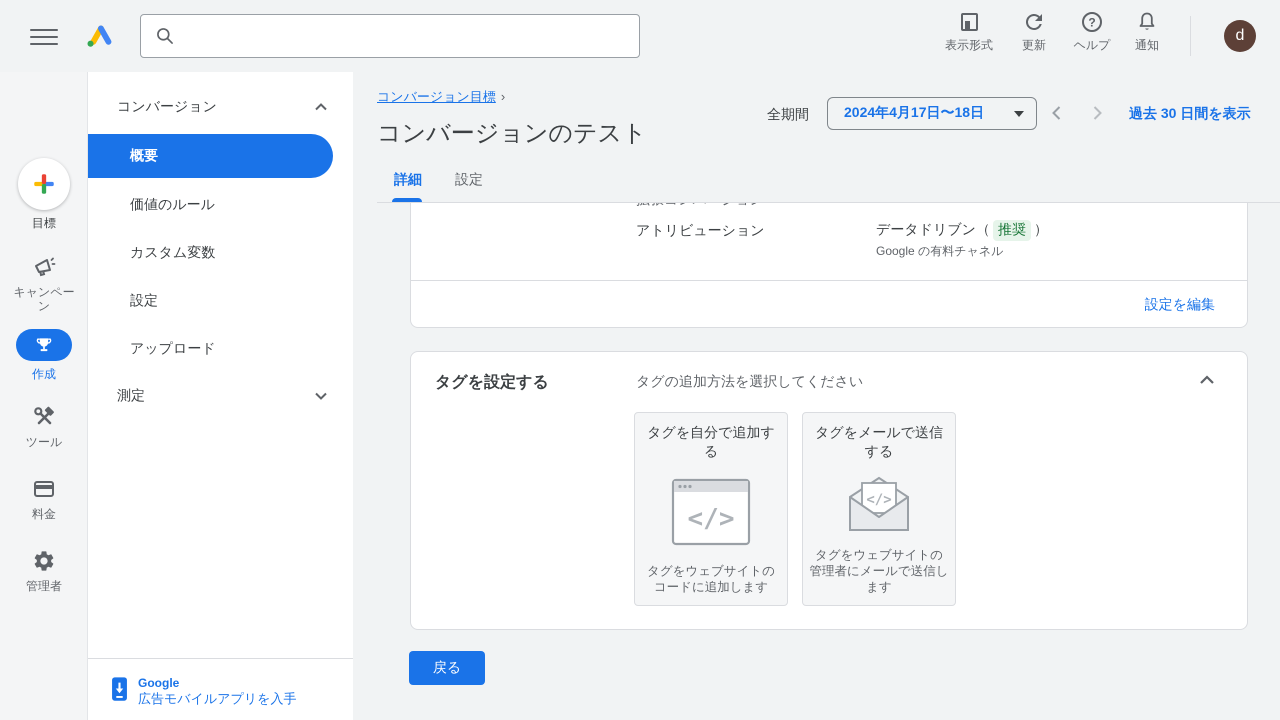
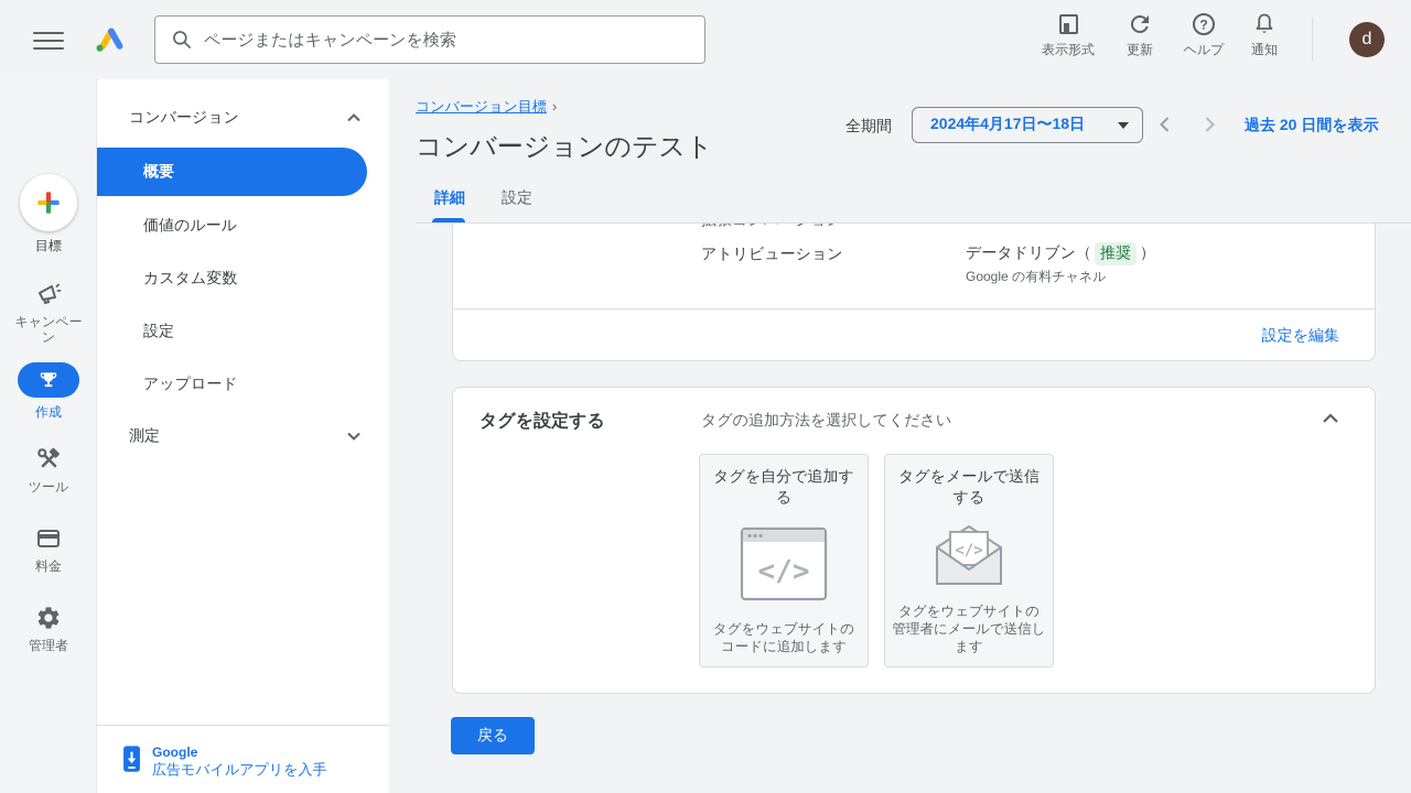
+ ページまたはキャンペーンを検索
  表示形式
  更新
  ?
  ヘルプ
  通知
  d
  目標
  キャンペーン
  作成
  ツール
  料金
  管理者
  コンバージョン
  概要
  価値のルール
  カスタム変数
  設定
  アップロード
  測定
  Google
  広告モバイルアプリを入手
  コンバージョン目標 ›
  コンバージョンのテスト
  全期間
  2024年4月17日〜18日
- 過去 30 日間を表示
+ 過去 20 日間を表示
  詳細
  設定
  アトリビューション
  データドリブン（
  推奨
  ）
  Google の有料チャネル
  設定を編集
  タグを設定する
  タグの追加方法を選択してください
  タグを自分で追加する
  </>
  タグをウェブサイトのコードに追加します
  タグをメールで送信する
  </>
  タグをウェブサイトの管理者にメールで送信します
  戻る
